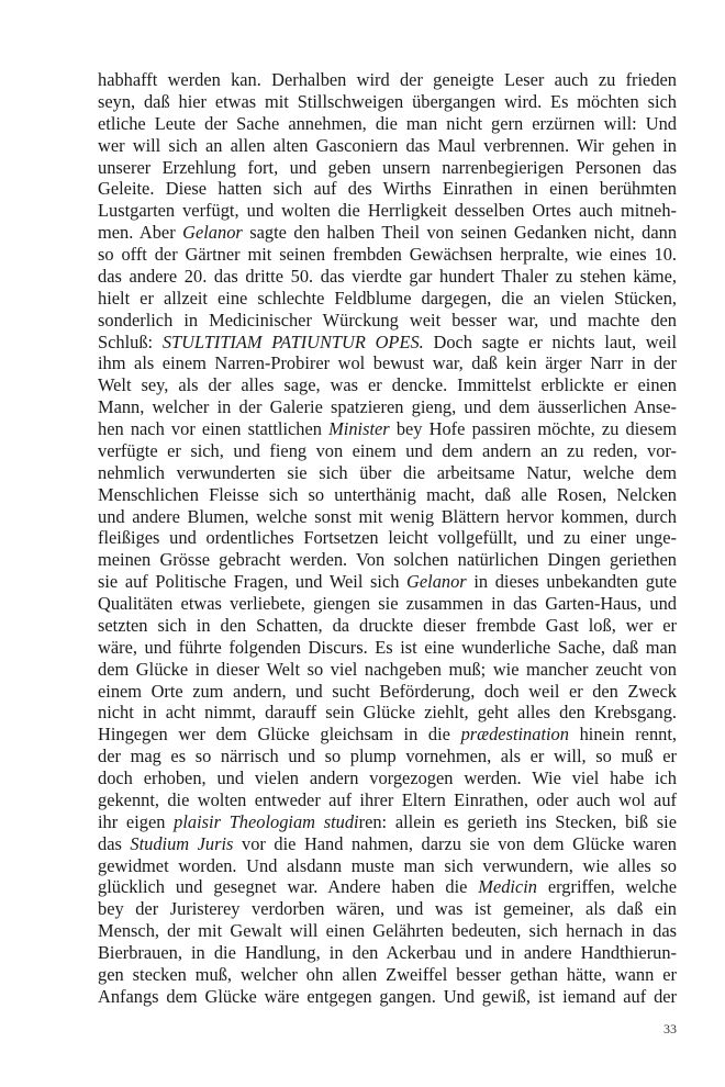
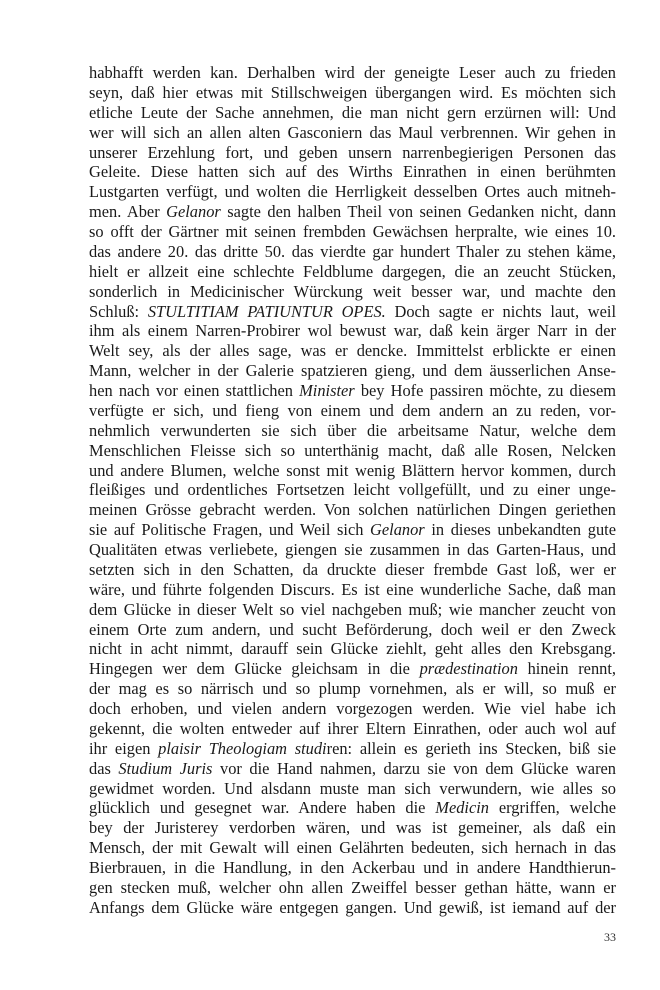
  habhafft werden kan. Derhalben wird der geneigte Leser auch zu frieden
  seyn, daß hier etwas mit Stillschweigen übergangen wird. Es möchten sich
  etliche Leute der Sache annehmen, die man nicht gern erzürnen will: Und
  wer will sich an allen alten Gasconiern das Maul verbrennen. Wir gehen in
  unserer Erzehlung fort, und geben unsern narrenbegierigen Personen das
  Geleite. Diese hatten sich auf des Wirths Einrathen in einen berühmten
  Lustgarten verfügt, und wolten die Herrligkeit desselben Ortes auch mitneh-
  men. Aber Gelanor sagte den halben Theil von seinen Gedanken nicht, dann
  so offt der Gärtner mit seinen frembden Gewächsen herpralte, wie eines 10.
  das andere 20. das dritte 50. das vierdte gar hundert Thaler zu stehen käme,
- hielt er allzeit eine schlechte Feldblume dargegen, die an vielen Stücken,
+ hielt er allzeit eine schlechte Feldblume dargegen, die an zeucht Stücken,
  sonderlich in Medicinischer Würckung weit besser war, und machte den
  Schluß: STULTITIAM PATIUNTUR OPES. Doch sagte er nichts laut, weil
  ihm als einem Narren-Probirer wol bewust war, daß kein ärger Narr in der
  Welt sey, als der alles sage, was er dencke. Immittelst erblickte er einen
  Mann, welcher in der Galerie spatzieren gieng, und dem äusserlichen Anse-
  hen nach vor einen stattlichen Minister bey Hofe passiren möchte, zu diesem
  verfügte er sich, und fieng von einem und dem andern an zu reden, vor-
  nehmlich verwunderten sie sich über die arbeitsame Natur, welche dem
  Menschlichen Fleisse sich so unterthänig macht, daß alle Rosen, Nelcken
  und andere Blumen, welche sonst mit wenig Blättern hervor kommen, durch
  fleißiges und ordentliches Fortsetzen leicht vollgefüllt, und zu einer unge-
  meinen Grösse gebracht werden. Von solchen natürlichen Dingen geriethen
  sie auf Politische Fragen, und Weil sich Gelanor in dieses unbekandten gute
  Qualitäten etwas verliebete, giengen sie zusammen in das Garten-Haus, und
  setzten sich in den Schatten, da druckte dieser frembde Gast loß, wer er
  wäre, und führte folgenden Discurs. Es ist eine wunderliche Sache, daß man
  dem Glücke in dieser Welt so viel nachgeben muß; wie mancher zeucht von
  einem Orte zum andern, und sucht Beförderung, doch weil er den Zweck
  nicht in acht nimmt, darauff sein Glücke ziehlt, geht alles den Krebsgang.
  Hingegen wer dem Glücke gleichsam in die prædestination hinein rennt,
  der mag es so närrisch und so plump vornehmen, als er will, so muß er
  doch erhoben, und vielen andern vorgezogen werden. Wie viel habe ich
  gekennt, die wolten entweder auf ihrer Eltern Einrathen, oder auch wol auf
  ihr eigen plaisir Theologiam studiren: allein es gerieth ins Stecken, biß sie
  das Studium Juris vor die Hand nahmen, darzu sie von dem Glücke waren
  gewidmet worden. Und alsdann muste man sich verwundern, wie alles so
  glücklich und gesegnet war. Andere haben die Medicin ergriffen, welche
  bey der Juristerey verdorben wären, und was ist gemeiner, als daß ein
  Mensch, der mit Gewalt will einen Gelährten bedeuten, sich hernach in das
  Bierbrauen, in die Handlung, in den Ackerbau und in andere Handthierun-
  gen stecken muß, welcher ohn allen Zweiffel besser gethan hätte, wann er
  Anfangs dem Glücke wäre entgegen gangen. Und gewiß, ist iemand auf der
  33
